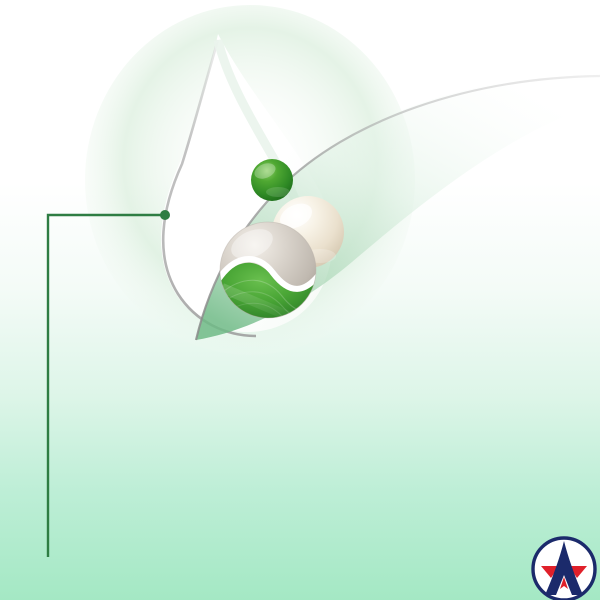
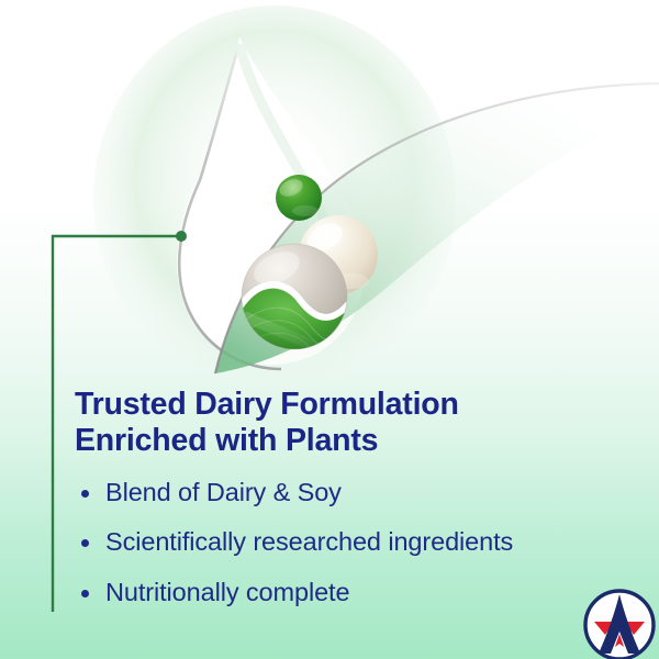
+ Trusted Dairy Formulation
+ Enriched with Plants
+ Blend of Dairy & Soy
+ Scientifically researched ingredients
+ Nutritionally complete
